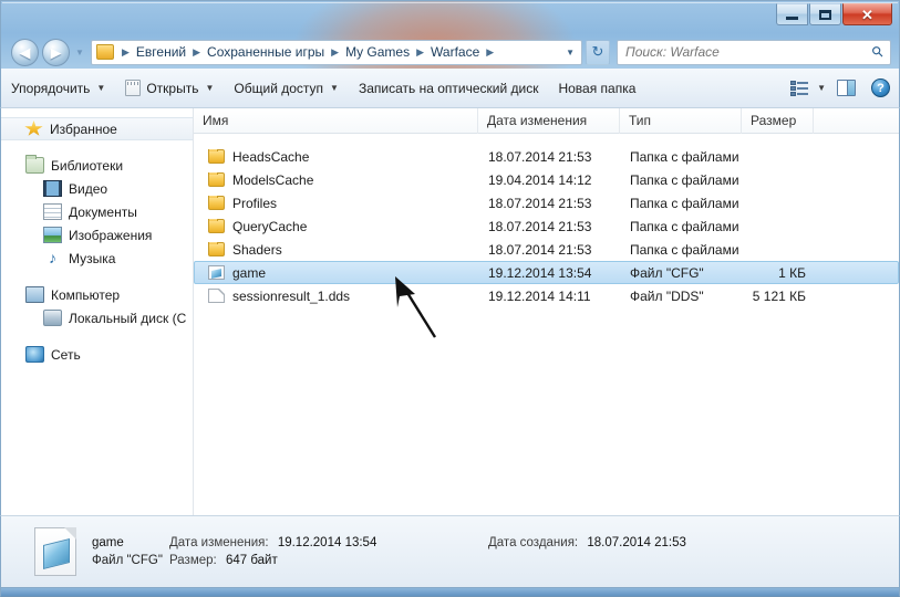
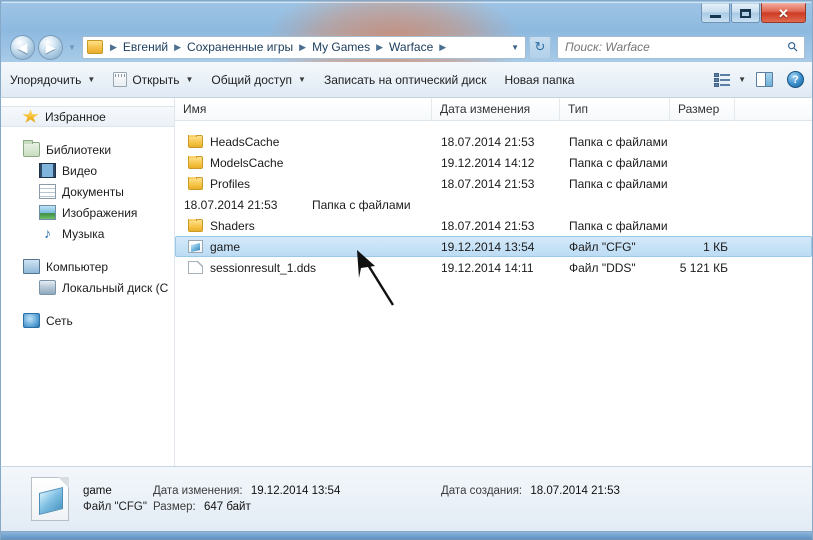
  ✕
  ◀
  ▶
  ▼
  ▶
  Евгений
  ▶
  Сохраненные игры
  ▶
  My Games
  ▶
  Warface
  ▶
  ▼
  ↻
  Поиск: Warface
  Упорядочить
  ▼
  Открыть
  ▼
  Общий доступ
  ▼
  Записать на оптический диск
  Новая папка
  ▼
  ?
  Избранное
  Библиотеки
  Видео
  Документы
  Изображения
  ♪
  Музыка
  Компьютер
  Локальный диск (C
  Сеть
  Имя
  Дата изменения
  Тип
  Размер
  HeadsCache
  18.07.2014 21:53
  Папка с файлами
  ModelsCache
- 19.04.2014 14:12
+ 19.12.2014 14:12
  Папка с файлами
  Profiles
  18.07.2014 21:53
  Папка с файлами
- QueryCache
  18.07.2014 21:53
  Папка с файлами
  Shaders
  18.07.2014 21:53
  Папка с файлами
  game
  19.12.2014 13:54
  Файл "CFG"
  1 КБ
  sessionresult_1.dds
  19.12.2014 14:11
  Файл "DDS"
  5 121 КБ
  game
  Дата изменения: 19.12.2014 13:54
  Дата создания: 18.07.2014 21:53
  Файл "CFG"
  Размер: 647 байт
